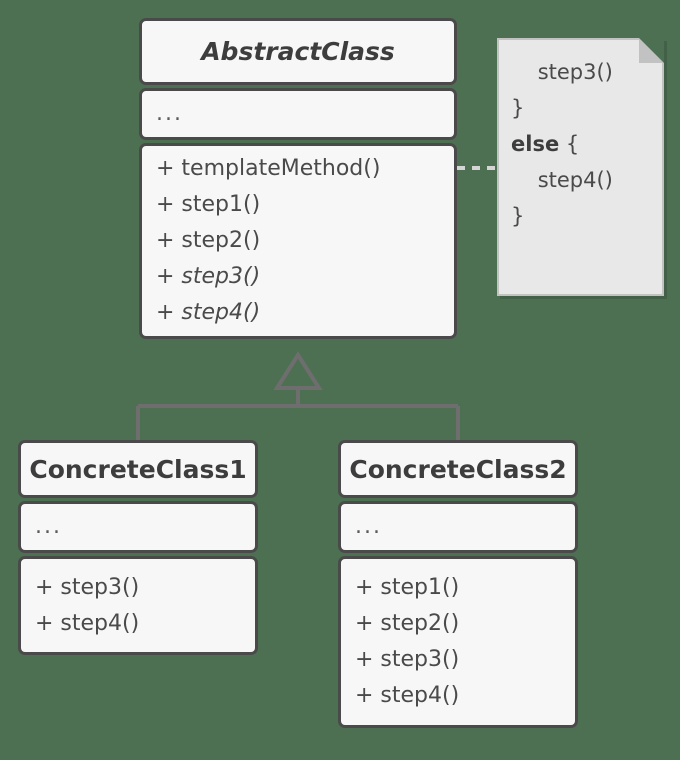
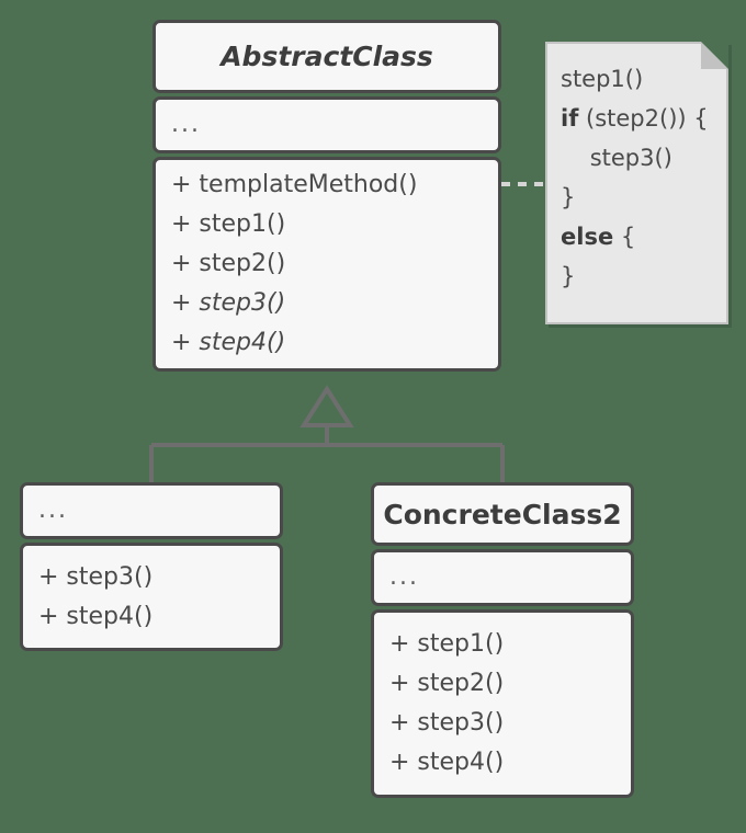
  AbstractClass
  ...
  + templateMethod()
  + step1()
  + step2()
  + step3()
  + step4()
+ step1()
+ if (step2()) {
  step3()
  }
  else {
- step4()
  }
- ConcreteClass1
  ...
  + step3()
  + step4()
  ConcreteClass2
  ...
  + step1()
  + step2()
  + step3()
  + step4()
